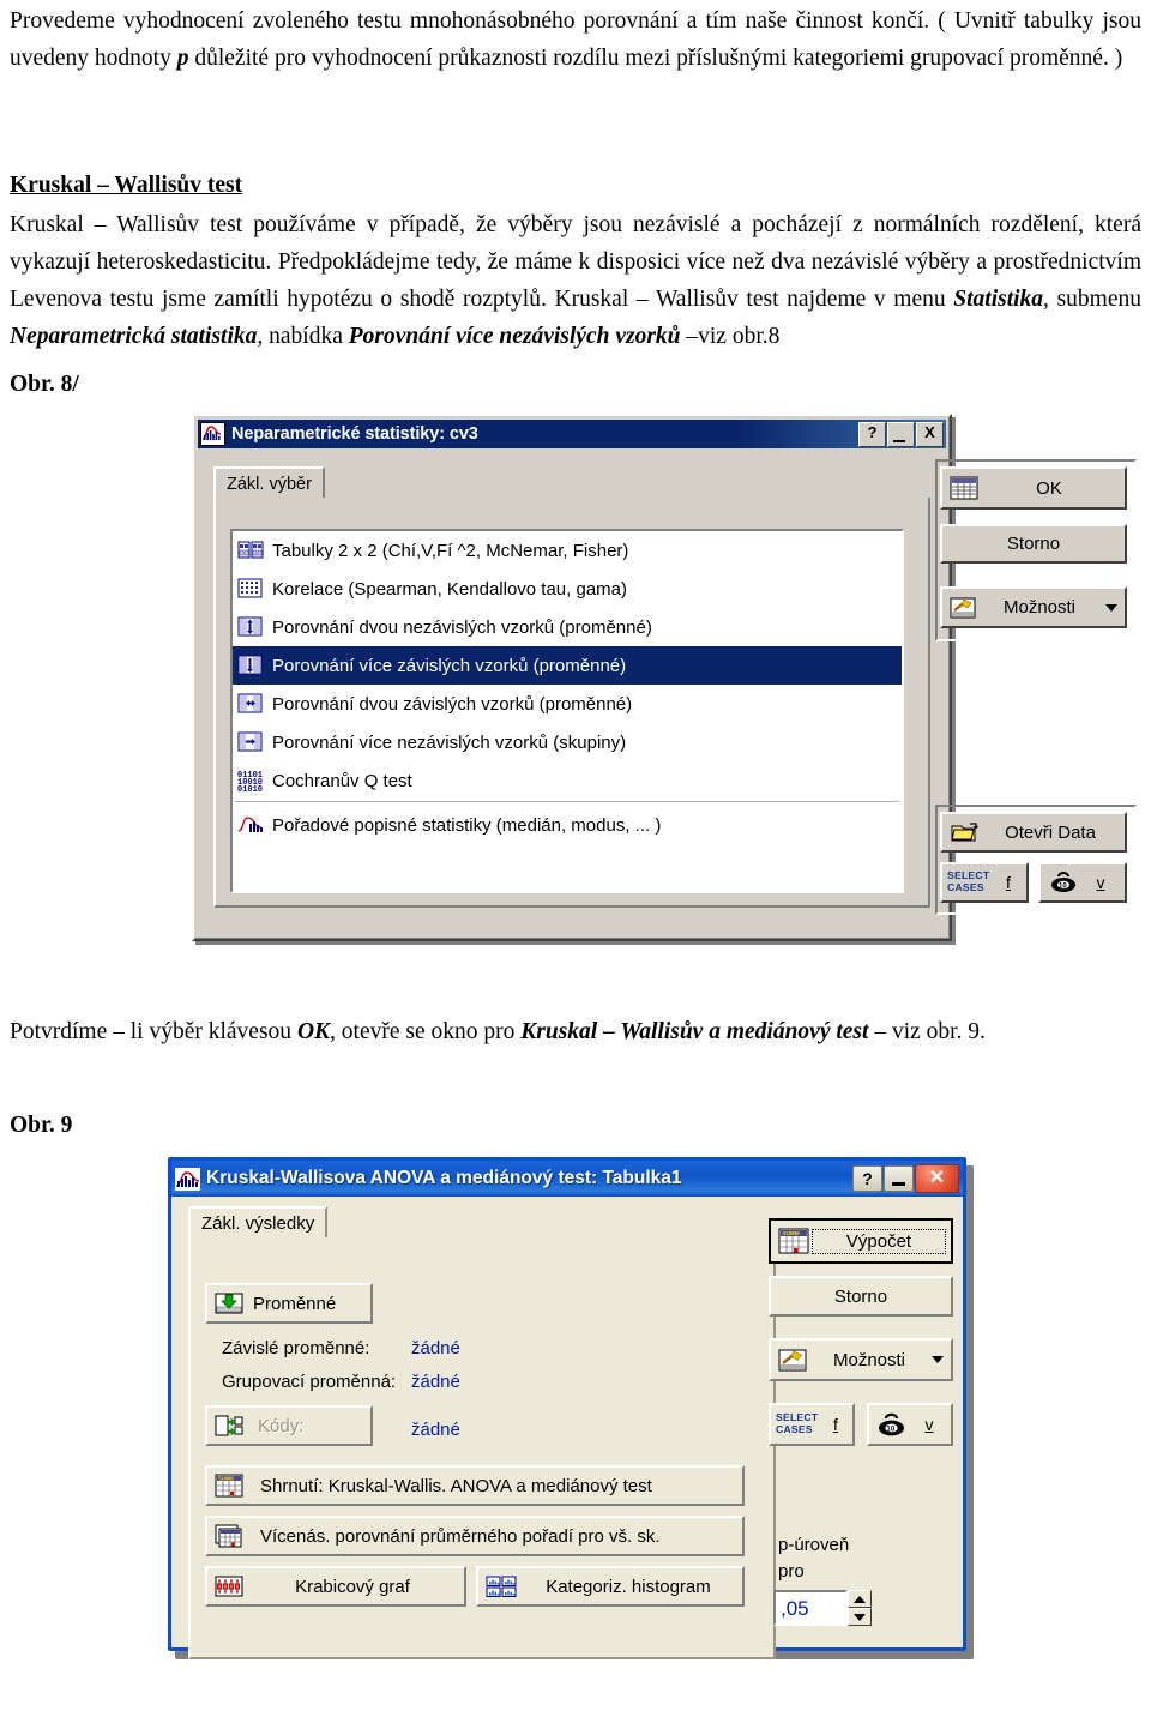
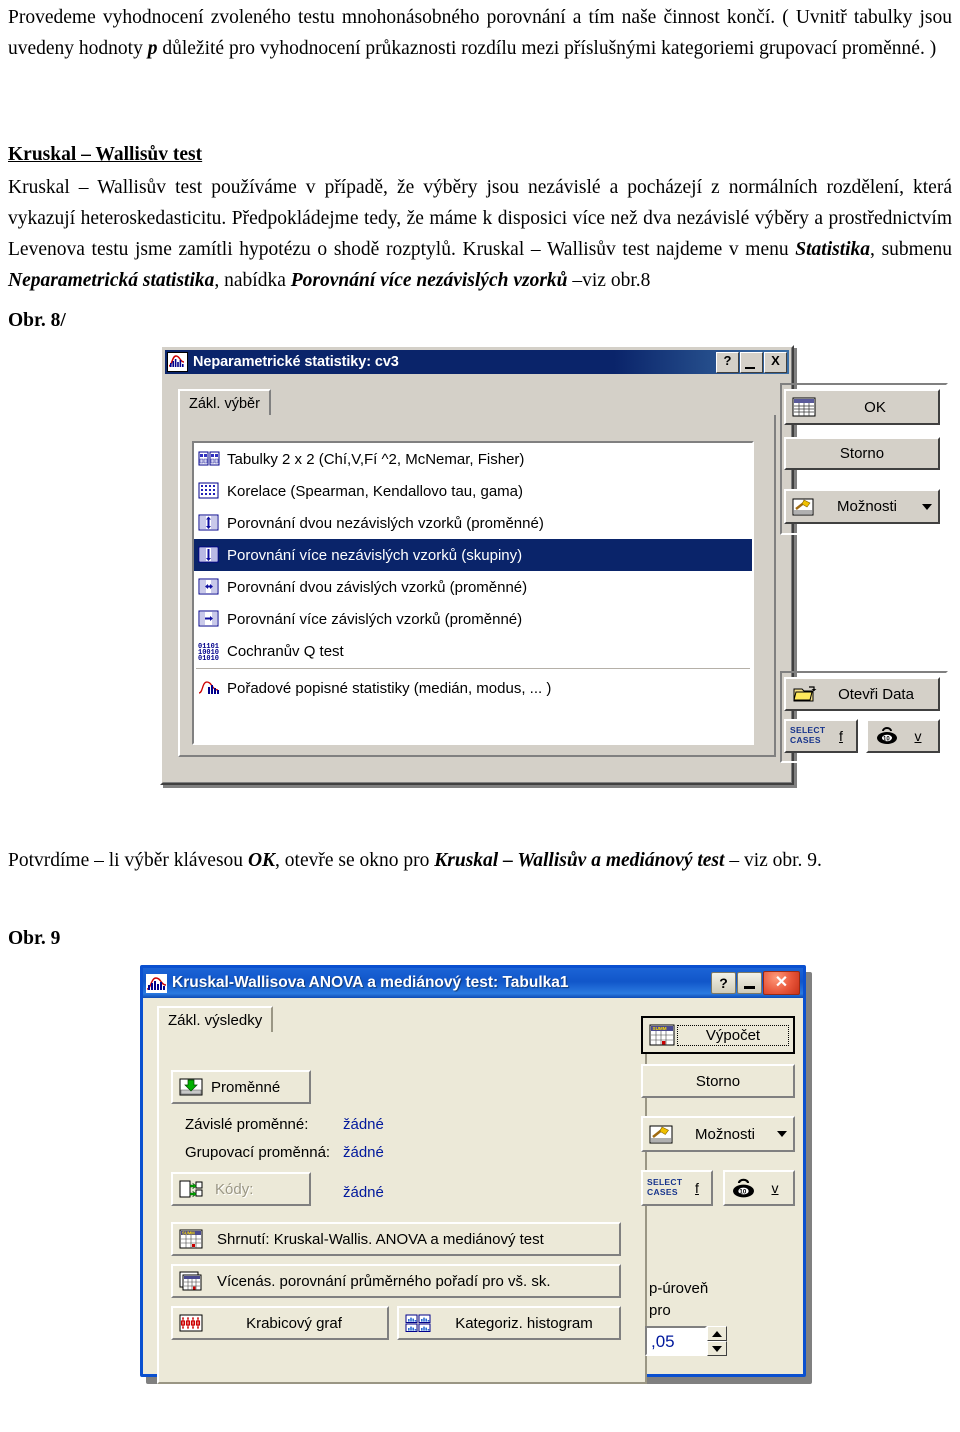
  Provedeme vyhodnocení zvoleného testu mnohonásobného porovnání a tím naše činnost končí. ( Uvnitř tabulky jsou uvedeny hodnoty p důležité pro vyhodnocení průkaznosti rozdílu mezi příslušnými kategoriemi grupovací proměnné. )
  Kruskal – Wallisův test
  Kruskal – Wallisův test používáme v případě, že výběry jsou nezávislé a pocházejí z normálních rozdělení, která vykazují heteroskedasticitu. Předpokládejme tedy, že máme k disposici více než dva nezávislé výběry a prostřednictvím Levenova testu jsme zamítli hypotézu o shodě rozptylů. Kruskal – Wallisův test najdeme v menu Statistika, submenu Neparametrická statistika, nabídka Porovnání více nezávislých vzorků –viz obr.8
  Obr. 8/
  Potvrdíme – li výběr klávesou OK, otevře se okno pro Kruskal – Wallisův a mediánový test – viz obr. 9.
  Obr. 9
  Neparametrické statistiky: cv3
  ?
  X
  Zákl. výběr
  Tabulky 2 x 2 (Chí,V,Fí ^2, McNemar, Fisher)
  Korelace (Spearman, Kendallovo tau, gama)
  Porovnání dvou nezávislých vzorků (proměnné)
- Porovnání více závislých vzorků (proměnné)
+ Porovnání více nezávislých vzorků (skupiny)
  Porovnání dvou závislých vzorků (proměnné)
- Porovnání více nezávislých vzorků (skupiny)
+ Porovnání více závislých vzorků (proměnné)
  01101
  10010
  01010
  Cochranův Q test
  Pořadové popisné statistiky (medián, modus, ... )
  OK
  Storno
  Možnosti
  Otevři Data
  SELECT
  CASES
  f
  v
  Kruskal-Wallisova ANOVA a mediánový test: Tabulka1
  ?
  ✕
  Zákl. výsledky
  Proměnné
  Závislé proměnné:
  žádné
  Grupovací proměnná:
  žádné
  Kódy:
  žádné
  Shrnutí: Kruskal-Wallis. ANOVA a mediánový test
  Vícenás. porovnání průměrného pořadí pro vš. sk.
  Krabicový graf
  Kategoriz. histogram
  Výpočet
  Storno
  Možnosti
  SELECT
  CASES
  f
  v
  p-úroveň
  pro
  ,05
